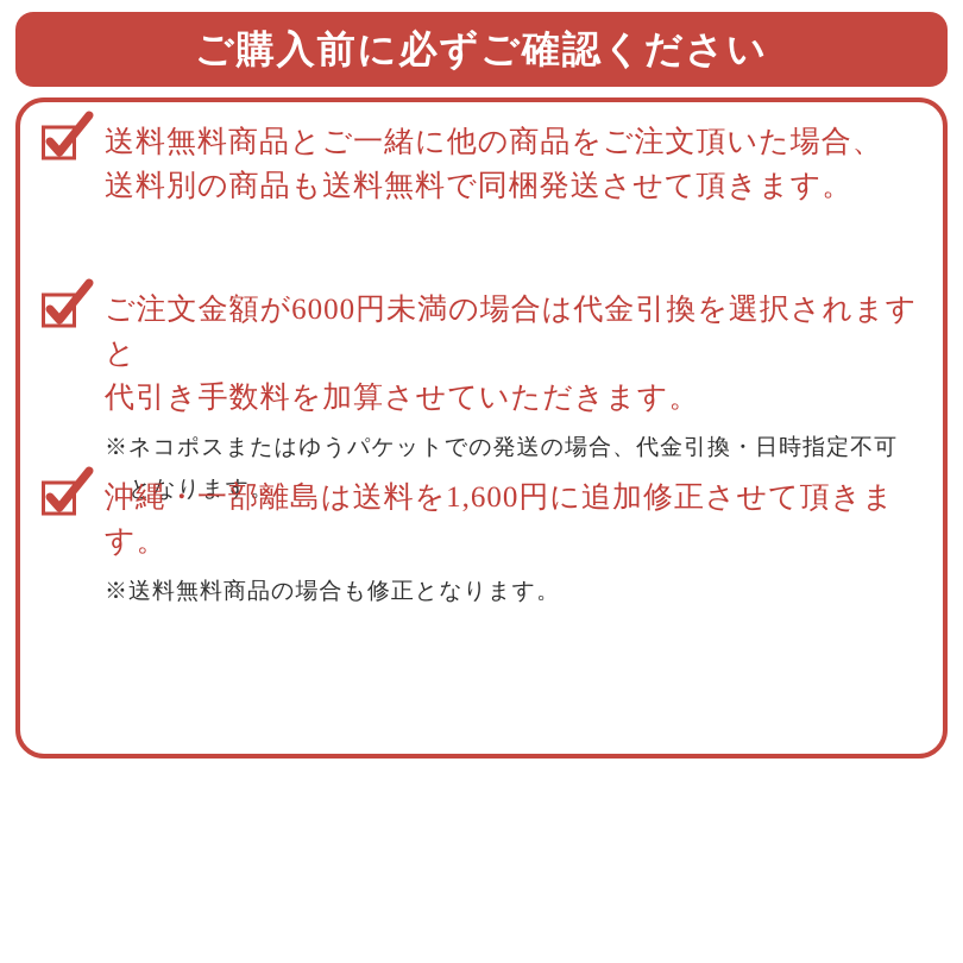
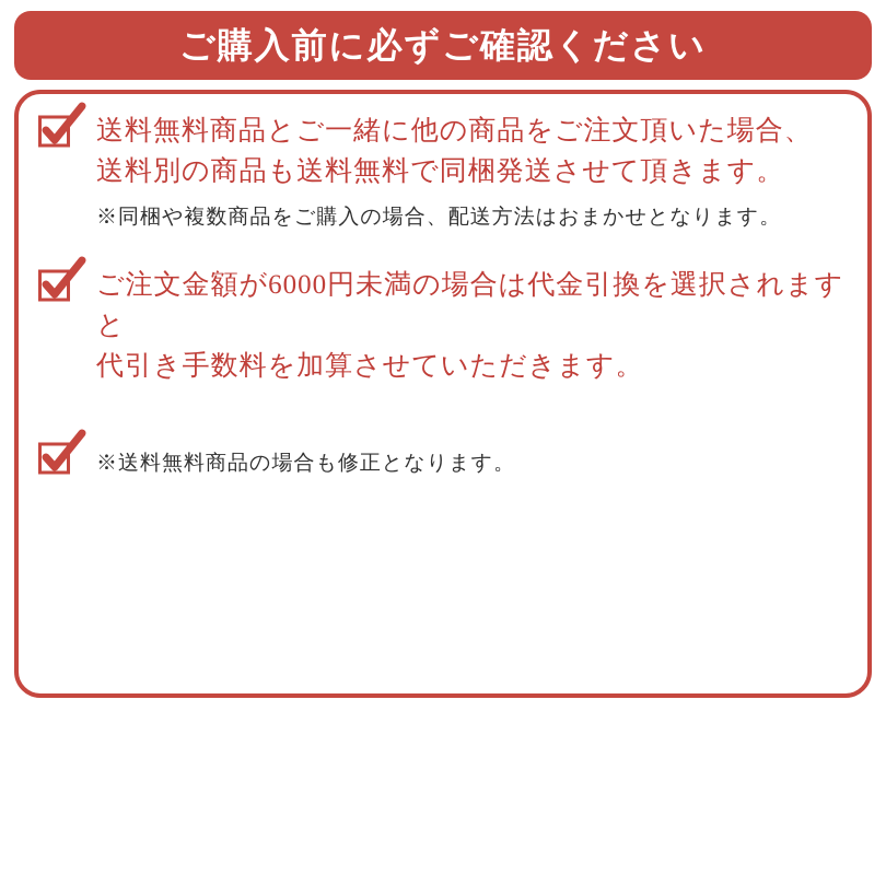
  ご購入前に必ずご確認ください
  送料無料商品とご一緒に他の商品をご注文頂いた場合、
  送料別の商品も送料無料で同梱発送させて頂きます。
+ ※同梱や複数商品をご購入の場合、配送方法はおまかせとなります。
  ご注文金額が6000円未満の場合は代金引換を選択されますと
  代引き手数料を加算させていただきます。
- ※ネコポスまたはゆうパケットでの発送の場合、代金引換・日時指定不可
- となります。
- 沖縄・一部離島は送料を1,600円に追加修正させて頂きます。
  ※送料無料商品の場合も修正となります。
